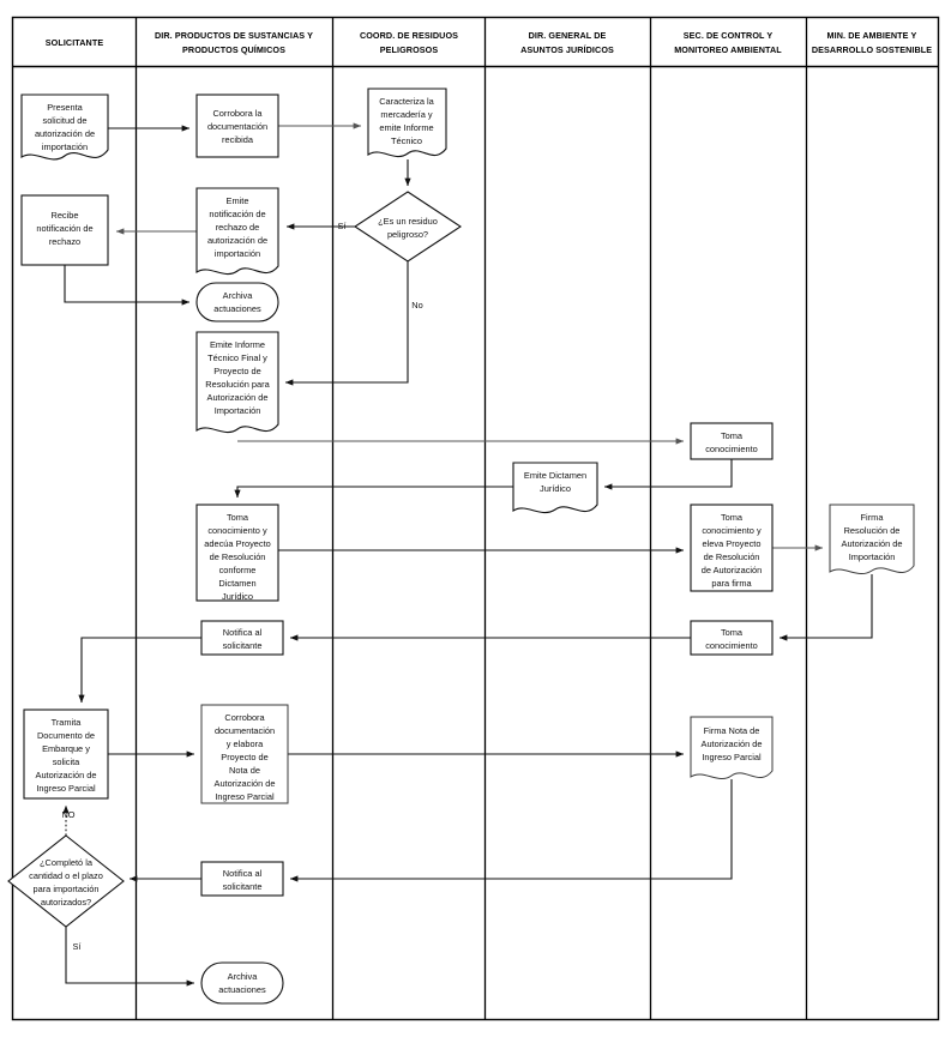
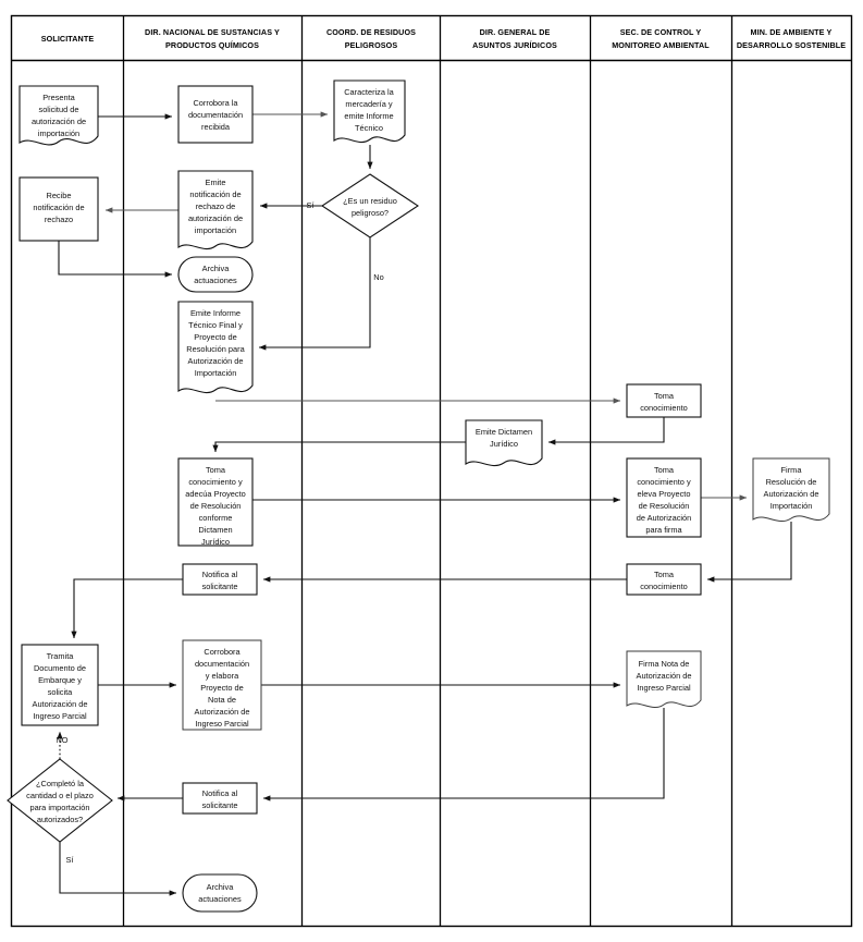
  SOLICITANTE
- DIR. PRODUCTOS DE SUSTANCIAS Y
+ DIR. NACIONAL DE SUSTANCIAS Y
  PRODUCTOS QUÍMICOS
  COORD. DE RESIDUOS
  PELIGROSOS
  DIR. GENERAL DE
  ASUNTOS JURÍDICOS
  SEC. DE CONTROL Y
  MONITOREO AMBIENTAL
  MIN. DE AMBIENTE Y
  DESARROLLO SOSTENIBLE
  Presenta
  solicitud de
  autorización de
  importación
  Corrobora la
  documentación
  recibida
  Caracteriza la
  mercadería y
  emite Informe
  Técnico
  ¿Es un residuo
  peligroso?
  Emite
  notificación de
  rechazo de
  autorización de
  importación
  Recibe
  notificación de
  rechazo
  Archiva
  actuaciones
  Emite Informe
  Técnico Final y
  Proyecto de
  Resolución para
  Autorización de
  Importación
  Toma
  conocimiento
  Emite Dictamen
  Jurídico
  Toma
  conocimiento y
  adecúa Proyecto
  de Resolución
  conforme
  Dictamen
  Jurídico
  Toma
  conocimiento y
  eleva Proyecto
  de Resolución
  de Autorización
  para firma
  Firma
  Resolución de
  Autorización de
  Importación
  Toma
  conocimiento
  Notifica al
  solicitante
  Tramita
  Documento de
  Embarque y
  solicita
  Autorización de
  Ingreso Parcial
  Corrobora
  documentación
  y elabora
  Proyecto de
  Nota de
  Autorización de
  Ingreso Parcial
  Firma Nota de
  Autorización de
  Ingreso Parcial
  ¿Completó la
  cantidad o el plazo
  para importación
  autorizados?
  Notifica al
  solicitante
  Archiva
  actuaciones
  Sí
  No
  NO
  Sí
